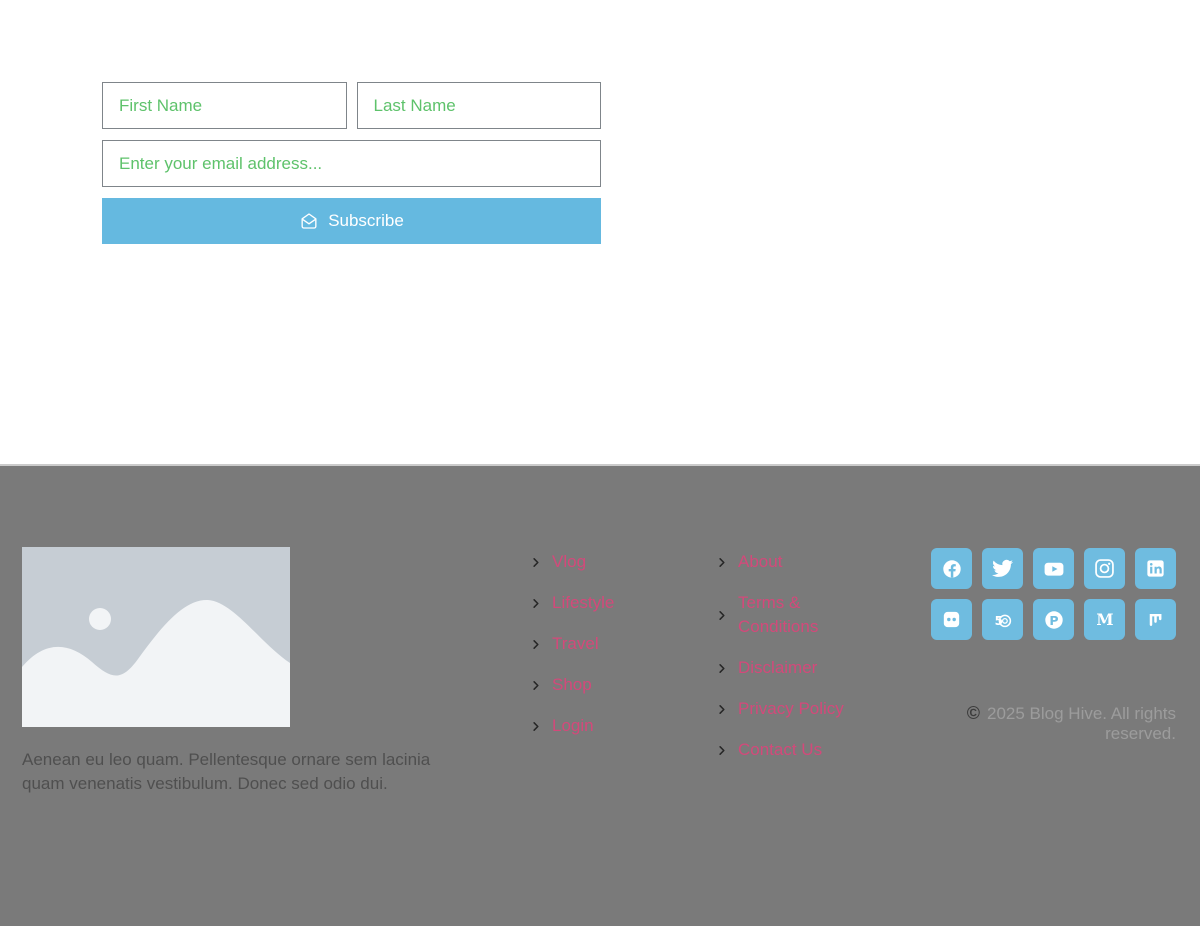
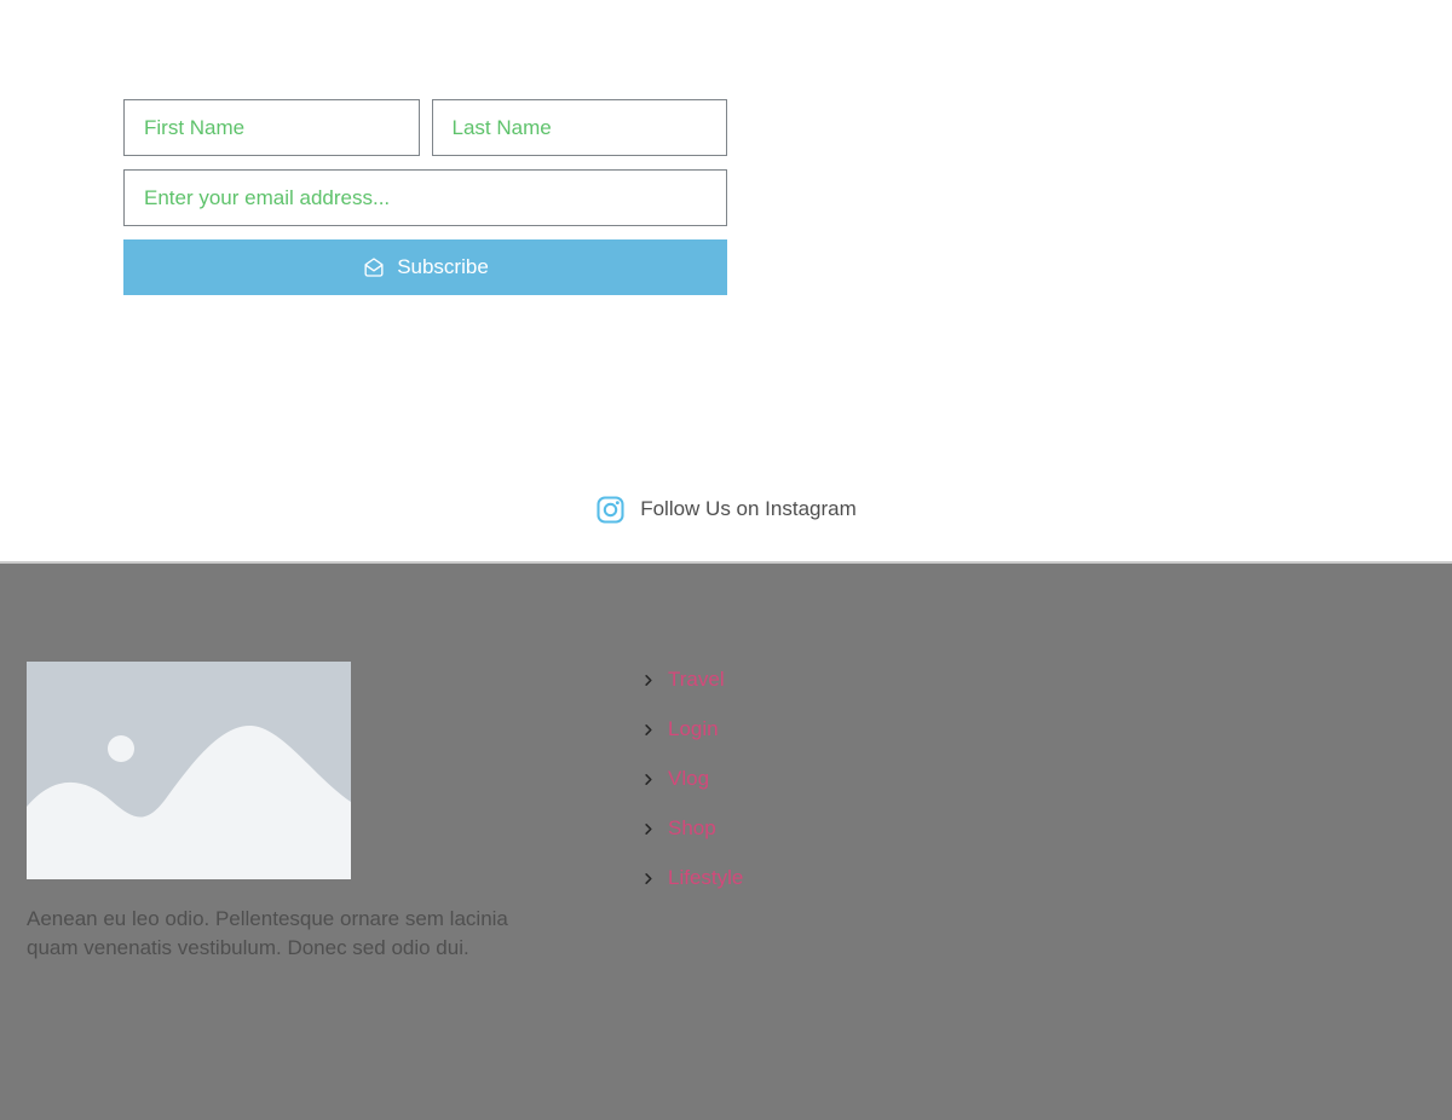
  First Name
  Last Name
  Enter your email address...
  Subscribe
+ Follow Us on Instagram
- Aenean eu leo quam. Pellentesque ornare sem lacinia quam venenatis vestibulum. Donec sed odio dui.
+ Aenean eu leo odio. Pellentesque ornare sem lacinia quam venenatis vestibulum. Donec sed odio dui.
- Vlog
+ Travel
- Lifestyle
+ Login
- Travel
+ Vlog
  Shop
- Login
+ Lifestyle
- About
- Terms & Conditions
- Disclaimer
- Privacy Policy
- Contact Us
- P
- M
- © 2025 Blog Hive. All rights reserved.
